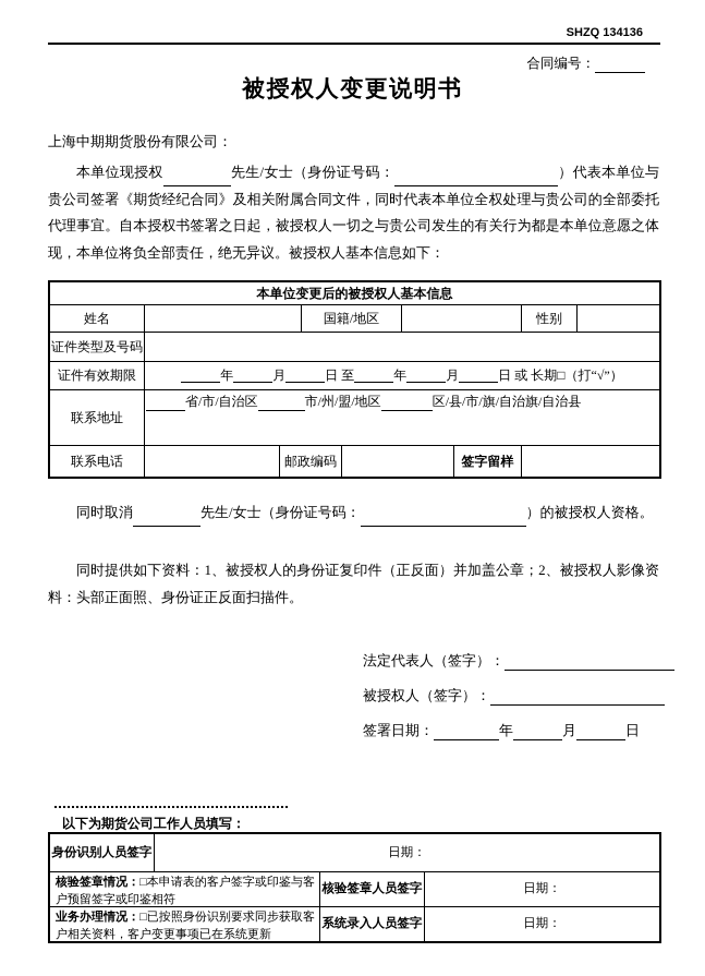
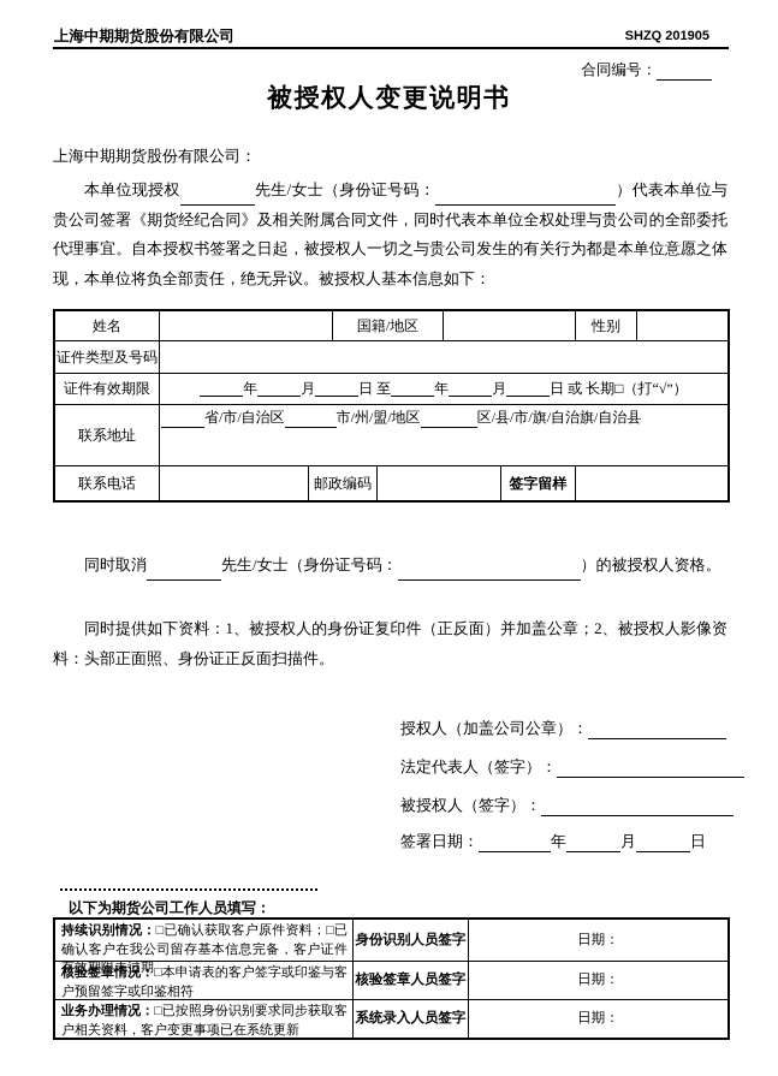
+ 上海中期期货股份有限公司
- SHZQ 134136
+ SHZQ 201905
  合同编号：
  被授权人变更说明书
  上海中期期货股份有限公司：
  本单位现授权 先生/女士（身份证号码： ）代表本单位与贵公司签署《期货经纪合同》及相关附属合同文件，同时代表本单位全权处理与贵公司的全部委托代理事宜。自本授权书签署之日起，被授权人一切之与贵公司发生的有关行为都是本单位意愿之体现，本单位将负全部责任，绝无异议。被授权人基本信息如下：
- 本单位变更后的被授权人基本信息
  姓名
  国籍/地区
  性别
  证件类型及号码
  证件有效期限
  年
  月
  日 至
  年
  月
  日 或 长期□（打“√”）
  联系地址
  省/市/自治区 市/州/盟/地区 区/县/市/旗/自治旗/自治县
  联系电话
  邮政编码
  签字留样
  同时取消 先生/女士（身份证号码： ）的被授权人资格。
  同时提供如下资料：1、被授权人的身份证复印件（正反面）并加盖公章；2、被授权人影像资料：头部正面照、身份证正反面扫描件。
+ 授权人（加盖公司公章）：
  法定代表人（签字）：
  被授权人（签字）：
  签署日期： 年 月 日
  以下为期货公司工作人员填写：
+ 持续识别情况：□已确认获取客户原件资料；□已确认客户在我公司留存基本信息完备，客户证件有效期限未过期
  身份识别人员签字
  日期：
  核验签章情况：□本申请表的客户签字或印鉴与客户预留签字或印鉴相符
  核验签章人员签字
  日期：
  业务办理情况：□已按照身份识别要求同步获取客户相关资料，客户变更事项已在系统更新
  系统录入人员签字
  日期：
